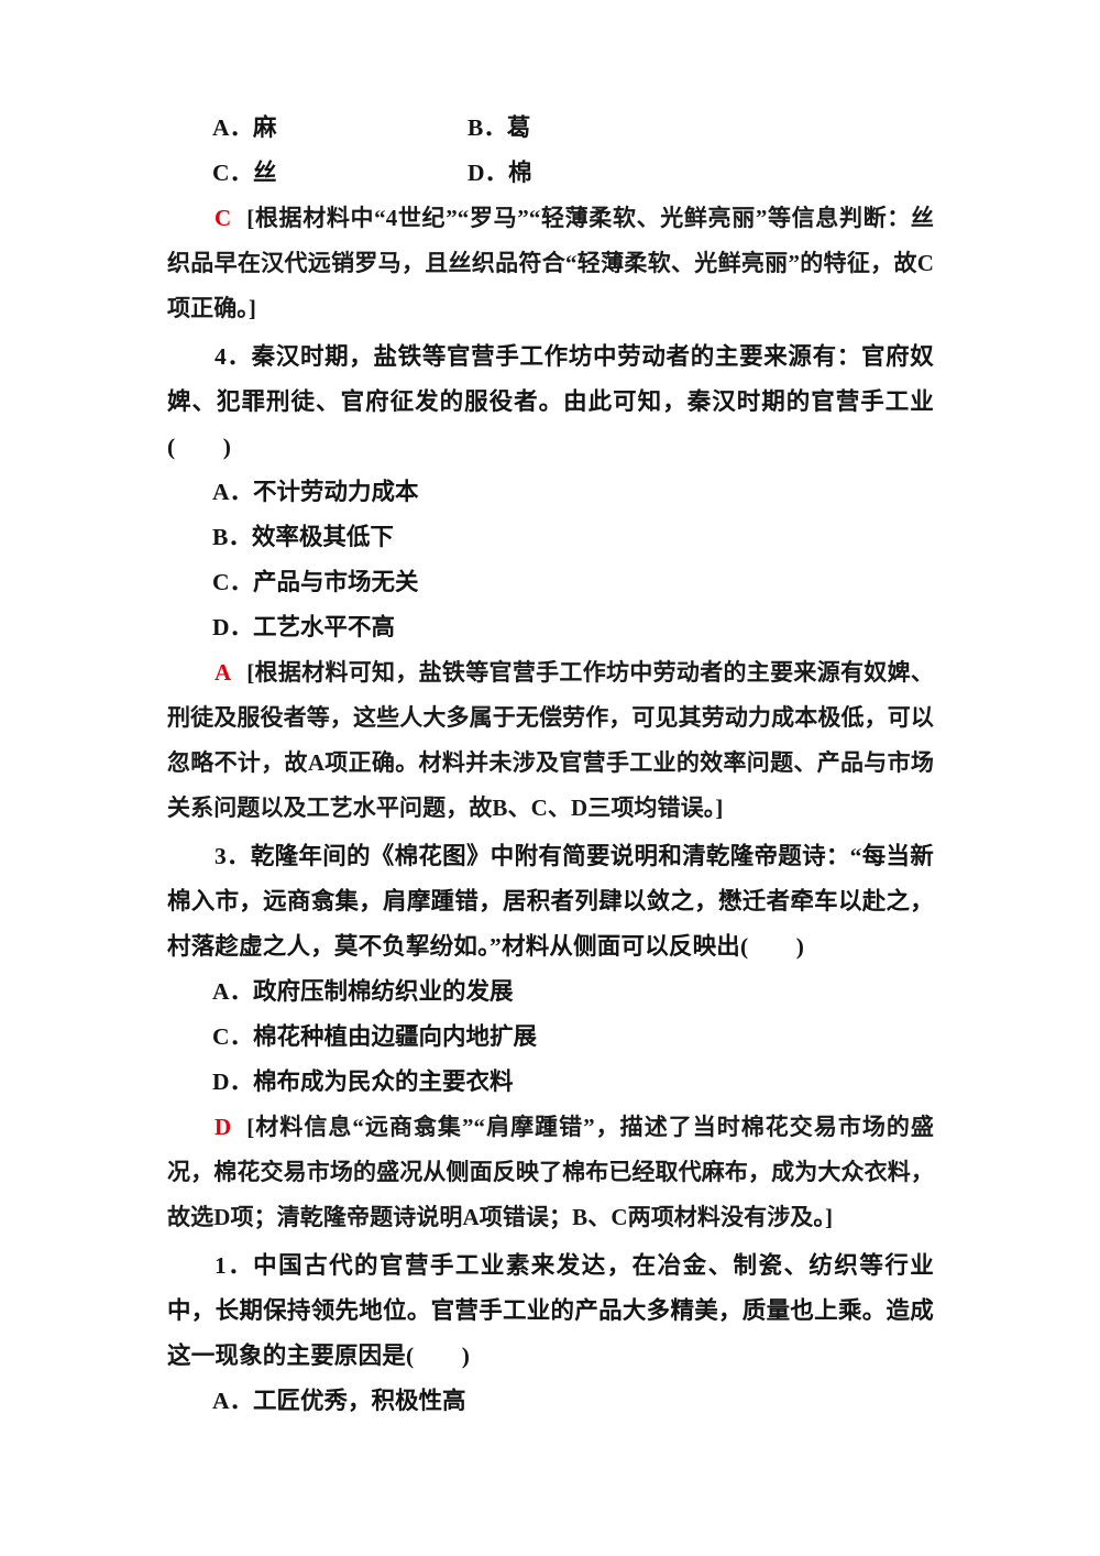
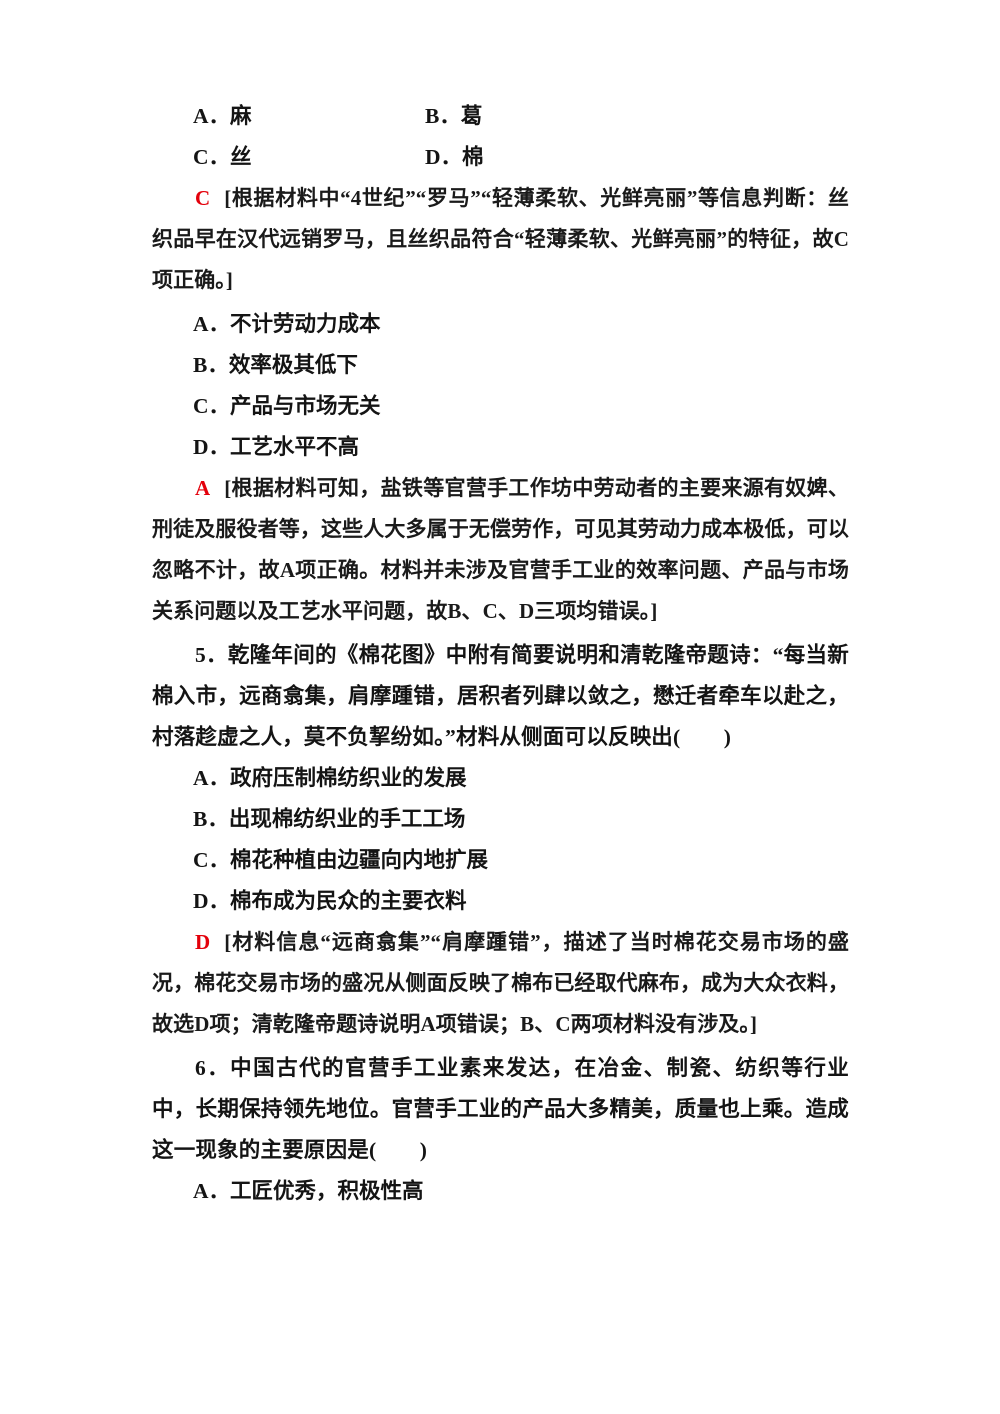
  A．麻
  B．葛
  C．丝
  D．棉
  C [根据材料中“4世纪”“罗马”“轻薄柔软、光鲜亮丽”等信息判断：丝织品早在汉代远销罗马，且丝织品符合“轻薄柔软、光鲜亮丽”的特征，故C项正确。]
- 4．秦汉时期，盐铁等官营手工作坊中劳动者的主要来源有：官府奴婢、犯罪刑徒、官府征发的服役者。由此可知，秦汉时期的官营手工业( )
  A．不计劳动力成本
  B．效率极其低下
  C．产品与市场无关
  D．工艺水平不高
  A [根据材料可知，盐铁等官营手工作坊中劳动者的主要来源有奴婢、刑徒及服役者等，这些人大多属于无偿劳作，可见其劳动力成本极低，可以忽略不计，故A项正确。材料并未涉及官营手工业的效率问题、产品与市场关系问题以及工艺水平问题，故B、C、D三项均错误。]
- 3．乾隆年间的《棉花图》中附有简要说明和清乾隆帝题诗：“每当新棉入市，远商翕集，肩摩踵错，居积者列肆以敛之，懋迁者牵车以赴之，村落趁虚之人，莫不负挈纷如。”材料从侧面可以反映出( )
+ 5．乾隆年间的《棉花图》中附有简要说明和清乾隆帝题诗：“每当新棉入市，远商翕集，肩摩踵错，居积者列肆以敛之，懋迁者牵车以赴之，村落趁虚之人，莫不负挈纷如。”材料从侧面可以反映出( )
  A．政府压制棉纺织业的发展
+ B．出现棉纺织业的手工工场
  C．棉花种植由边疆向内地扩展
  D．棉布成为民众的主要衣料
  D [材料信息“远商翕集”“肩摩踵错”，描述了当时棉花交易市场的盛况，棉花交易市场的盛况从侧面反映了棉布已经取代麻布，成为大众衣料，故选D项；清乾隆帝题诗说明A项错误；B、C两项材料没有涉及。]
- 1．中国古代的官营手工业素来发达，在冶金、制瓷、纺织等行业中，长期保持领先地位。官营手工业的产品大多精美，质量也上乘。造成这一现象的主要原因是( )
+ 6．中国古代的官营手工业素来发达，在冶金、制瓷、纺织等行业中，长期保持领先地位。官营手工业的产品大多精美，质量也上乘。造成这一现象的主要原因是( )
  A．工匠优秀，积极性高
